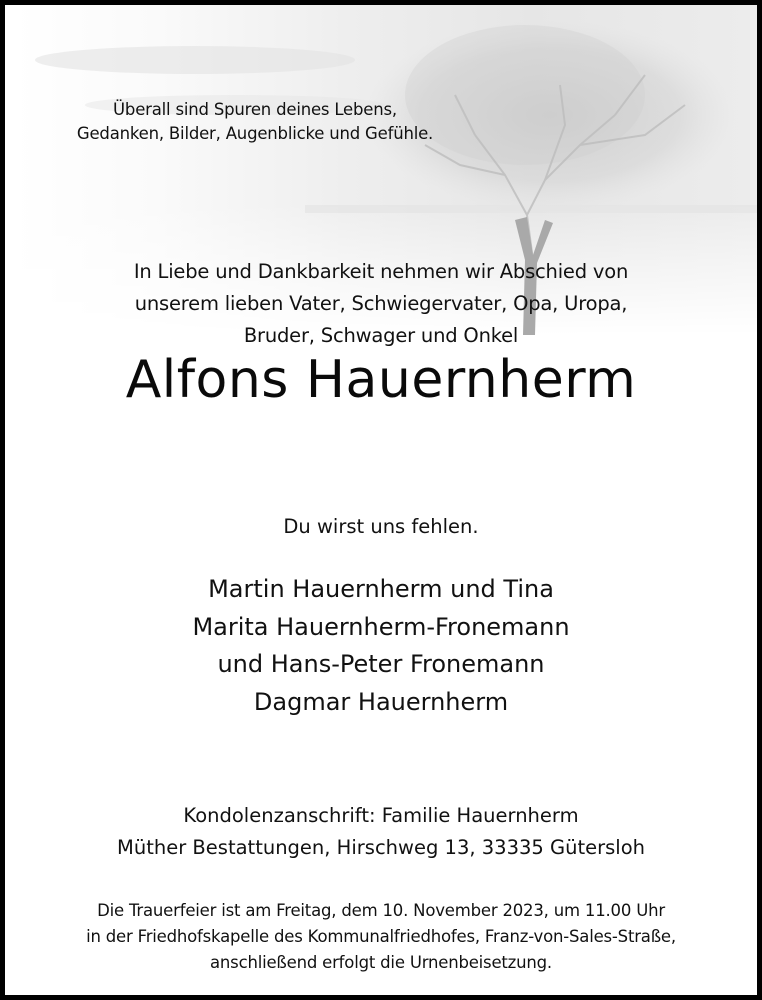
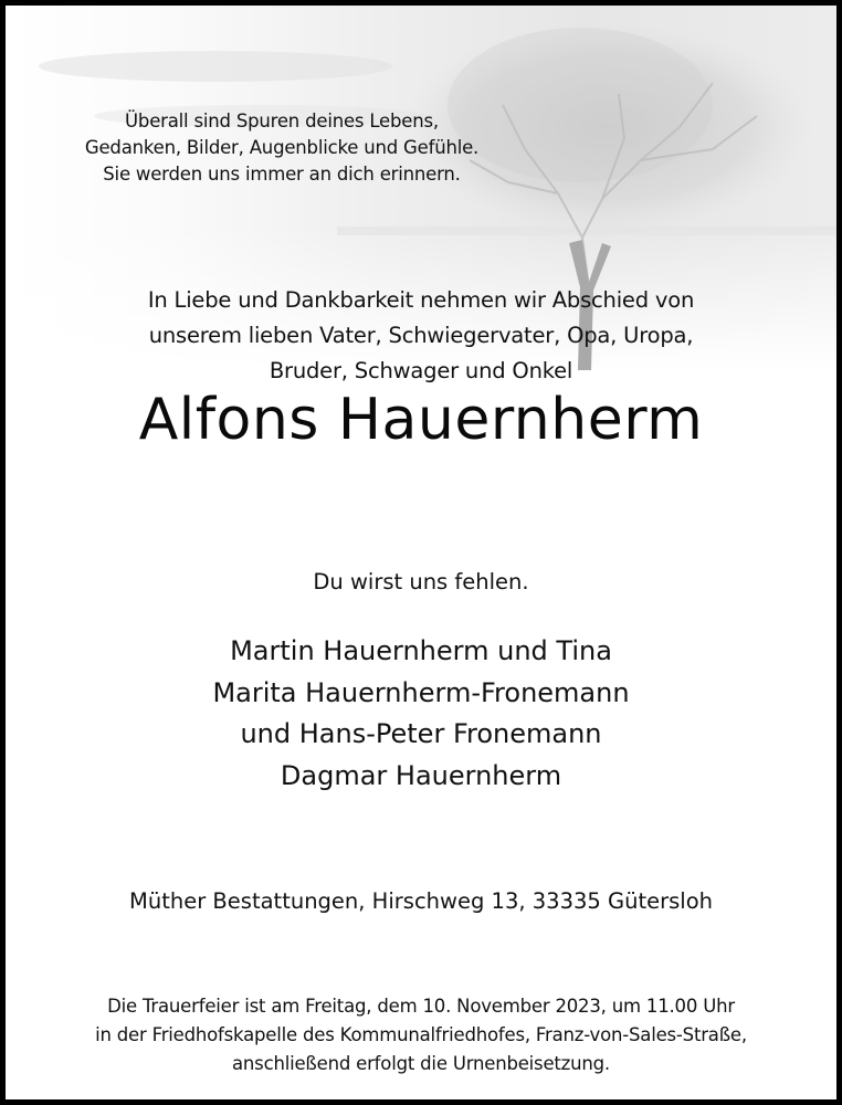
  Überall sind Spuren deines Lebens,
  Gedanken, Bilder, Augenblicke und Gefühle.
+ Sie werden uns immer an dich erinnern.
  In Liebe und Dankbarkeit nehmen wir Abschied von
  unserem lieben Vater, Schwiegervater, Opa, Uropa,
  Bruder, Schwager und Onkel
  Alfons Hauernherm
  Du wirst uns fehlen.
  Martin Hauernherm und Tina
  Marita Hauernherm-Fronemann
  und Hans-Peter Fronemann
  Dagmar Hauernherm
- Kondolenzanschrift: Familie Hauernherm
  Müther Bestattungen, Hirschweg 13, 33335 Gütersloh
  Die Trauerfeier ist am Freitag, dem 10. November 2023, um 11.00 Uhr
  in der Friedhofskapelle des Kommunalfriedhofes, Franz-von-Sales-Straße,
  anschließend erfolgt die Urnenbeisetzung.
